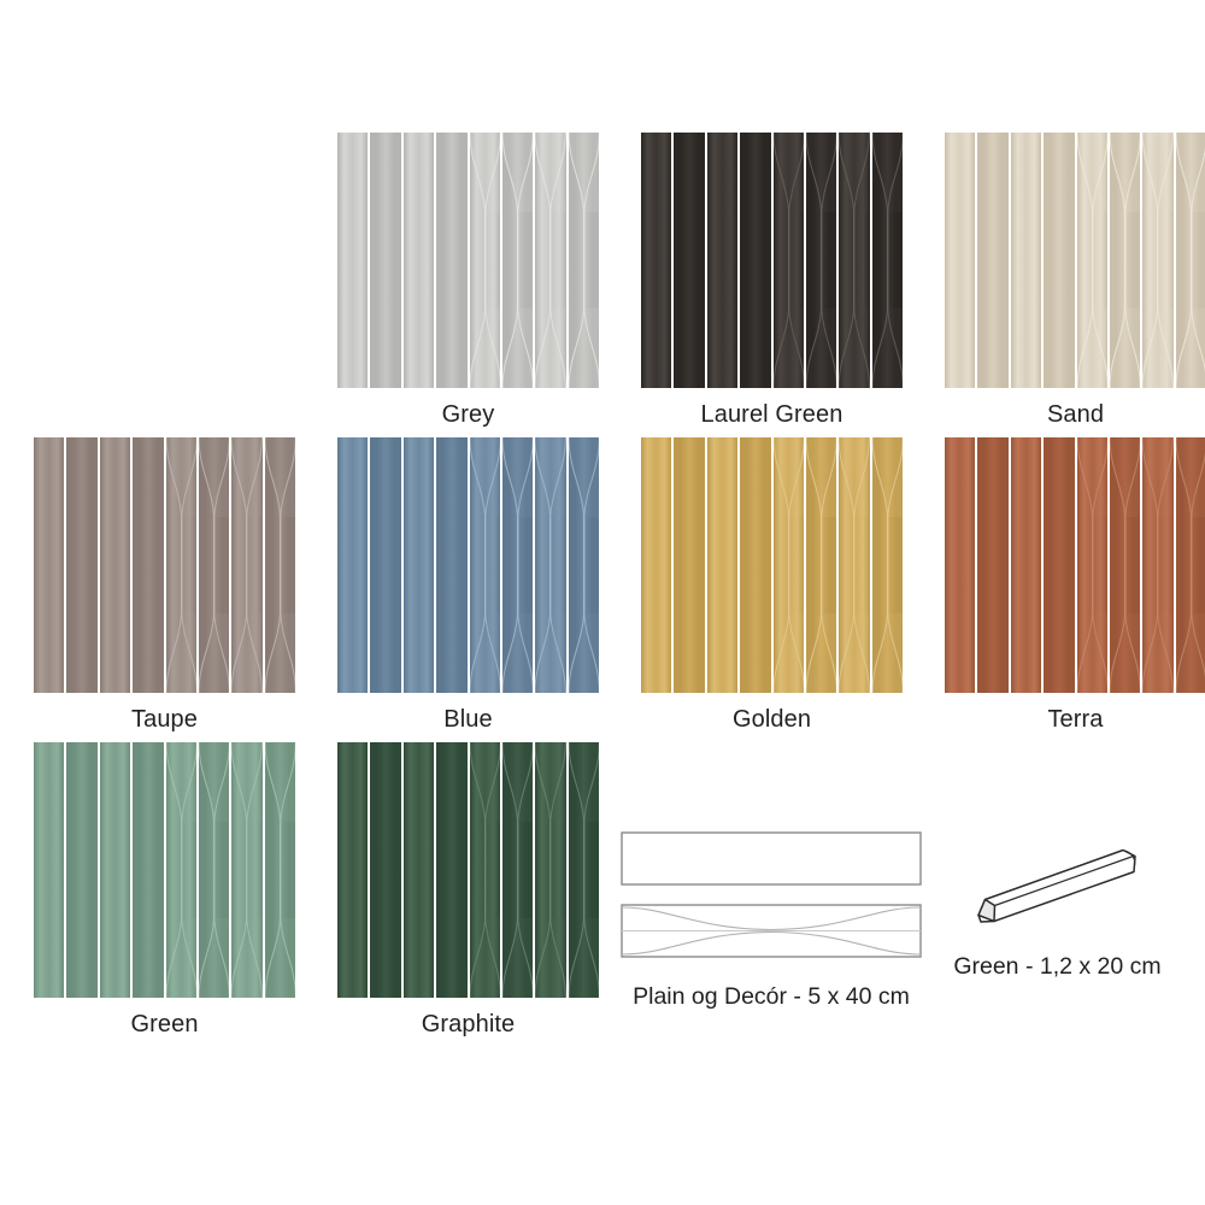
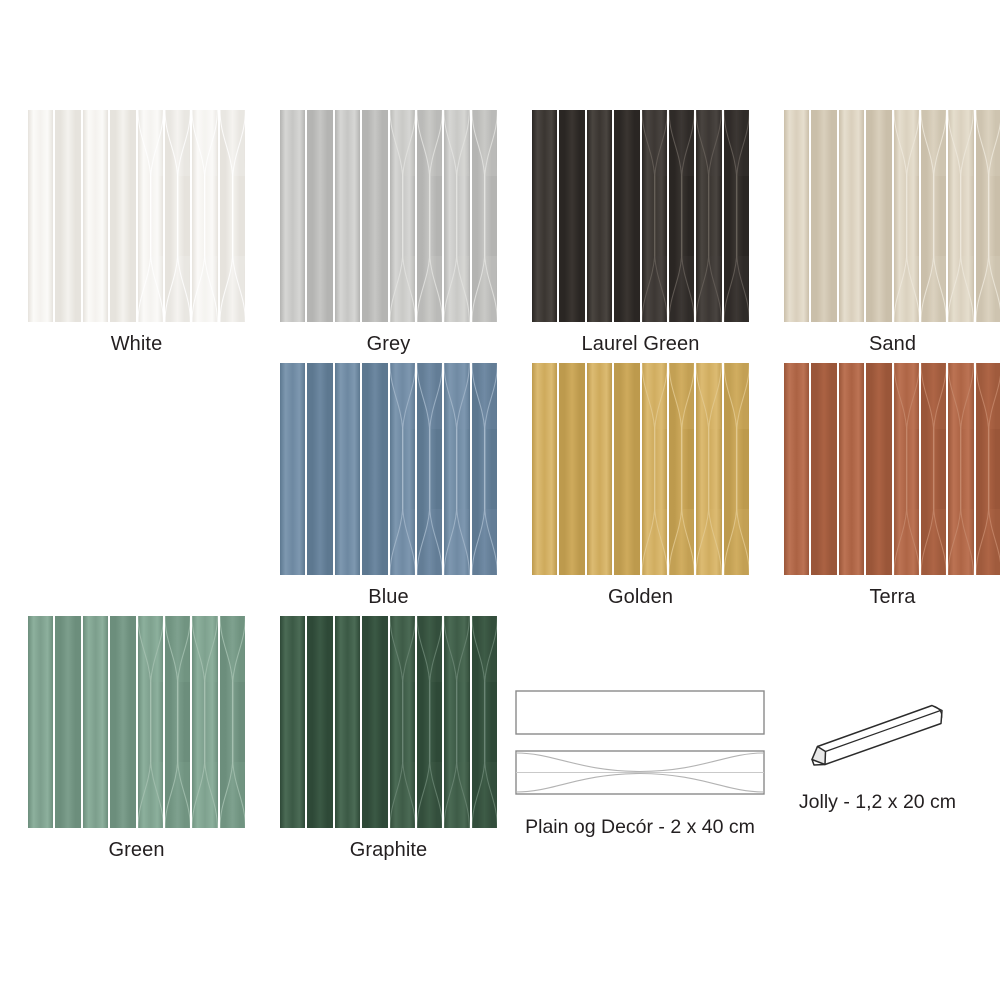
+ White
  Grey
  Laurel Green
  Sand
- Taupe
  Blue
  Golden
  Terra
  Green
  Graphite
- Plain og Decór - 5 x 40 cm
+ Plain og Decór - 2 x 40 cm
- Green - 1,2 x 20 cm
+ Jolly - 1,2 x 20 cm
